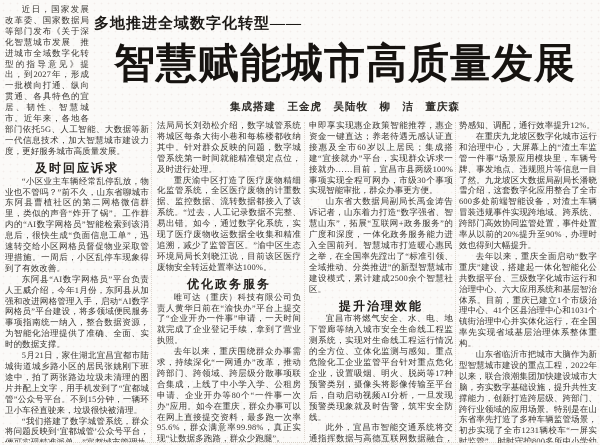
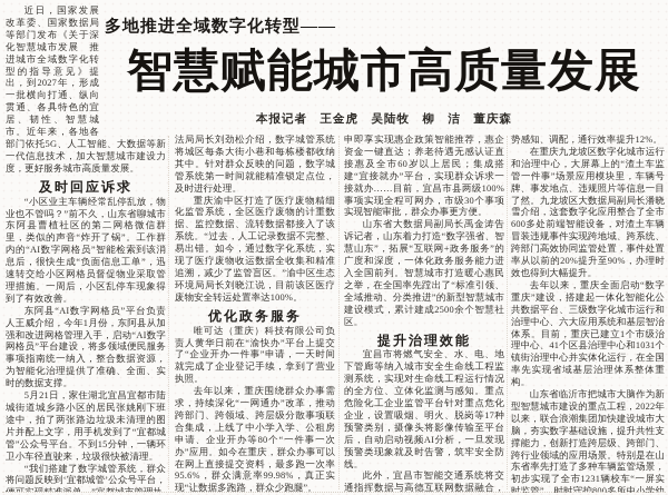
  多地推进全域数字化转型——
  智慧赋能城市高质量发展
- 集成搭建 王金虎 吴陆牧 柳 洁 董庆森
+ 本报记者 王金虎 吴陆牧 柳 洁 董庆森
  近日，国家发展改革委、国家数据局等部门发布《关于深化智慧城市发展 推进城市全域数字化转型的指导意见》提出，到2027年，形成一批横向打通、纵向贯通、各具特色的宜居、韧性、智慧城市。近年来，各地各部门依托5G、人工智能、大数据等新一代信息技术，加大智慧城市建设力度，更好服务城市高质量发展。
  及时回应诉求
  “小区业主车辆经常乱停乱放，物业也不管吗？”前不久，山东省聊城市东阿县曹植社区的第二网格微信群里，类似的声音“炸开了锅”。工作群内的“AI数字网格员”智能检索到该消息后，很快生成“负面信息工单”，迅速转交给小区网格员督促物业采取管理措施。一周后，小区乱停车现象得到了有效改善。
  东阿县“AI数字网格员”平台负责人王威介绍，今年1月份，东阿县从加强和改进网格管理入手，启动“AI数字网格员”平台建设，将多领域便民服务事项指南统一纳入，整合数据资源，为智能化治理提供了准确、全面、实时的数据支撑。
  5月21日，家住湖北宜昌宜都市陆城街道城乡路小区的居民张姚刚下班途中，拍了两张路边垃圾未清理的图片并配上文字，用手机发到了“宜都城管”公众号平台。不到15分钟，一辆环卫小车径直驶来，垃圾很快被清理。
  法局局长刘劲松介绍，数字城管系统将城区每条大街小巷和每栋楼都收纳其中。针对群众反映的问题，数字城管系统第一时间就能精准锁定点位，及时进行处理。
  重庆渝中区打造了医疗废物精细化监管系统，全区医疗废物的计重数据、监控数据、流转数据都接入了该系统。“过去，人工记录数据不完整、易出错。如今，通过数字化系统，实现了医疗废物收运数据全收集和精准追溯，减少了监管盲区。”渝中区生态环境局局长刘晓江说，目前该区医疗废物安全转运处置率达100%。
  优化政务服务
  唯可达（重庆）科技有限公司负责人黄华日前在“渝快办”平台上提交了“企业开办一件事”申请，一天时间就完成了企业登记手续，拿到了营业执照。
  去年以来，重庆围绕群众办事需求，持续深化“一网通办”改革，推动跨部门、跨领域、跨层级分散事项联合集成，上线了中小学入学、公租房申请、企业开办等80个“一件事一次办”应用。如今在重庆，群众办事可以在网上直接提交资料，最多跑一次率95.6%，群众满意率99.98%，真正实现“让数据多跑路，群众少跑腿”。
  申即享实现惠企政策智能推荐，惠企资金一键直达；养老待遇无感认证直接惠及全市60岁以上居民；集成搭建“宜接就办”平台，实现群众诉求一接就办……目前，宜昌市县两级100%事项实现全程可网办，市级30个事项实现智能审批，群众办事更方便。
  山东省大数据局副局长禹金涛告诉记者，山东着力打造“数字强省、智慧山东”，拓展“互联网+政务服务”的广度和深度，一体化政务服务能力进入全国前列。智慧城市打造暖心惠民之举，在全国率先蹚出了“标准引领、全域推动、分类推进”的新型智慧城市建设模式，累计建成2500余个智慧社区。
  提升治理效能
  宜昌市将燃气安全、水、电、地下管廊等纳入城市安全生命线工程监测系统，实现对生命线工程运行情况的全方位、立体化监测与感知。重点危险化工企业监管平台针对重点危化企业，设置吸烟、明火、脱岗等17种预警类别，摄像头将影像传输至平台后，自动启动视频AI分析，一旦发现预警类现象就及时告警，筑牢安全防线。
  势感知、调配，通行效率提升12%。
  在重庆九龙坡区数字化城市运行和治理中心，大屏幕上的“渣土车监管一件事”场景应用模块里，车辆号牌、事发地点、违规照片等信息一目了然。九龙坡区大数据局副局长潘晓雪介绍，这套数字化应用整合了全市600多处前端智能设备，对渣土车辆冒装违规事件实现跨地域、跨系统、跨部门高效协同监管处置，事件处置率从以前的20%提升至90%，办理时效也得到大幅提升。
  去年以来，重庆全面启动“数字重庆”建设，搭建起一体化智能化公共数据平台、三级数字化城市运行和治理中心、六大应用系统和基层智治体系。目前，重庆已建立1个市级治理中心、41个区县治理中心和1031个镇街治理中心并实体化运行，在全国率先实现省域基层治理体系整体重构。
  山东省临沂市把城市大脑作为新型智慧城市建设的重点工程，2022年以来，联合浪潮集团加快建设城市大脑，夯实数字基础设施，提升共性支撑能力，创新打造跨层级、跨部门、跨行业领域的应用场景。特别是在山东省率先打造了多种车辆监管场景，初步实现了全市1231辆校车“一屏实时监管”，时时守护800多所中小学幼
